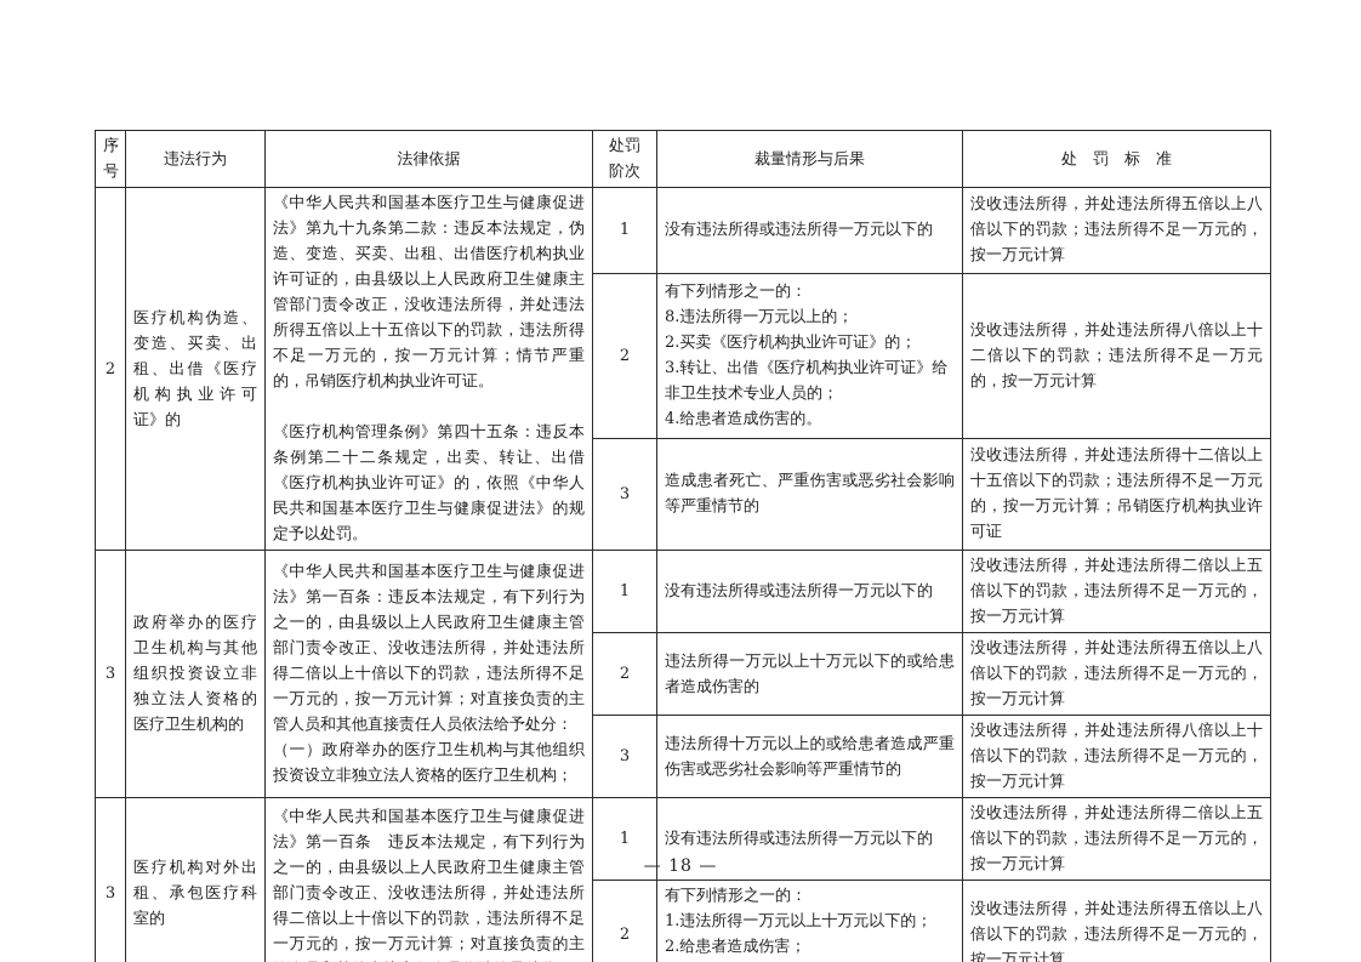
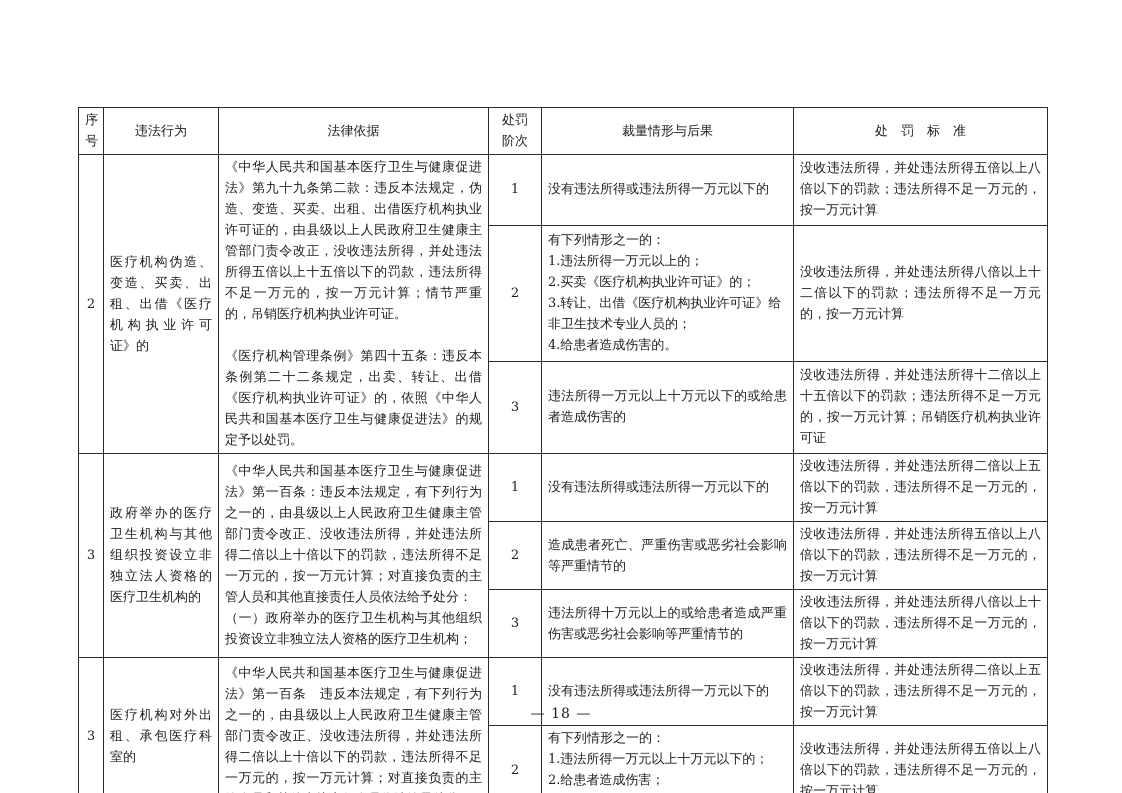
  序 号	违法行为	法律依据	处罚 阶次	裁量情形与后果	处 罚 标 准
  2	医疗机构伪造、变造、买卖、出租、出借《医疗机构执业许可证》的	《中华人民共和国基本医疗卫生与健康促进法》第九十九条第二款：违反本法规定，伪造、变造、买卖、出租、出借医疗机构执业许可证的，由县级以上人民政府卫生健康主管部门责令改正，没收违法所得，并处违法所得五倍以上十五倍以下的罚款，违法所得不足一万元的，按一万元计算；情节严重的，吊销医疗机构执业许可证。 《医疗机构管理条例》第四十五条：违反本条例第二十二条规定，出卖、转让、出借《医疗机构执业许可证》的，依照《中华人民共和国基本医疗卫生与健康促进法》的规定予以处罚。	1	没有违法所得或违法所得一万元以下的	没收违法所得，并处违法所得五倍以上八倍以下的罚款；违法所得不足一万元的，按一万元计算
- 2	有下列情形之一的： 8.违法所得一万元以上的； 2.买卖《医疗机构执业许可证》的； 3.转让、出借《医疗机构执业许可证》给非卫生技术专业人员的； 4.给患者造成伤害的。	没收违法所得，并处违法所得八倍以上十二倍以下的罚款；违法所得不足一万元的，按一万元计算
+ 2	有下列情形之一的： 1.违法所得一万元以上的； 2.买卖《医疗机构执业许可证》的； 3.转让、出借《医疗机构执业许可证》给非卫生技术专业人员的； 4.给患者造成伤害的。	没收违法所得，并处违法所得八倍以上十二倍以下的罚款；违法所得不足一万元的，按一万元计算
- 3	造成患者死亡、严重伤害或恶劣社会影响等严重情节的	没收违法所得，并处违法所得十二倍以上十五倍以下的罚款；违法所得不足一万元的，按一万元计算；吊销医疗机构执业许可证
+ 3	违法所得一万元以上十万元以下的或给患者造成伤害的	没收违法所得，并处违法所得十二倍以上十五倍以下的罚款；违法所得不足一万元的，按一万元计算；吊销医疗机构执业许可证
  3	政府举办的医疗卫生机构与其他组织投资设立非独立法人资格的医疗卫生机构的	《中华人民共和国基本医疗卫生与健康促进法》第一百条：违反本法规定，有下列行为之一的，由县级以上人民政府卫生健康主管部门责令改正、没收违法所得，并处违法所得二倍以上十倍以下的罚款，违法所得不足一万元的，按一万元计算；对直接负责的主管人员和其他直接责任人员依法给予处分： （一）政府举办的医疗卫生机构与其他组织投资设立非独立法人资格的医疗卫生机构；	1	没有违法所得或违法所得一万元以下的	没收违法所得，并处违法所得二倍以上五倍以下的罚款，违法所得不足一万元的，按一万元计算
- 2	违法所得一万元以上十万元以下的或给患者造成伤害的	没收违法所得，并处违法所得五倍以上八倍以下的罚款，违法所得不足一万元的，按一万元计算
+ 2	造成患者死亡、严重伤害或恶劣社会影响等严重情节的	没收违法所得，并处违法所得五倍以上八倍以下的罚款，违法所得不足一万元的，按一万元计算
  3	违法所得十万元以上的或给患者造成严重伤害或恶劣社会影响等严重情节的	没收违法所得，并处违法所得八倍以上十倍以下的罚款，违法所得不足一万元的，按一万元计算
  3	医疗机构对外出租、承包医疗科室的	《中华人民共和国基本医疗卫生与健康促进法》第一百条 违反本法规定，有下列行为之一的，由县级以上人民政府卫生健康主管部门责令改正、没收违法所得，并处违法所得二倍以上十倍以下的罚款，违法所得不足一万元的，按一万元计算；对直接负责的主	1	没有违法所得或违法所得一万元以下的	没收违法所得，并处违法所得二倍以上五倍以下的罚款，违法所得不足一万元的，按一万元计算
  2	有下列情形之一的： 1.违法所得一万元以上十万元以下的； 2.给患者造成伤害；	没收违法所得，并处违法所得五倍以上八倍以下的罚款，违法所得不足一万元的，按一万元计算
  — 18 —
